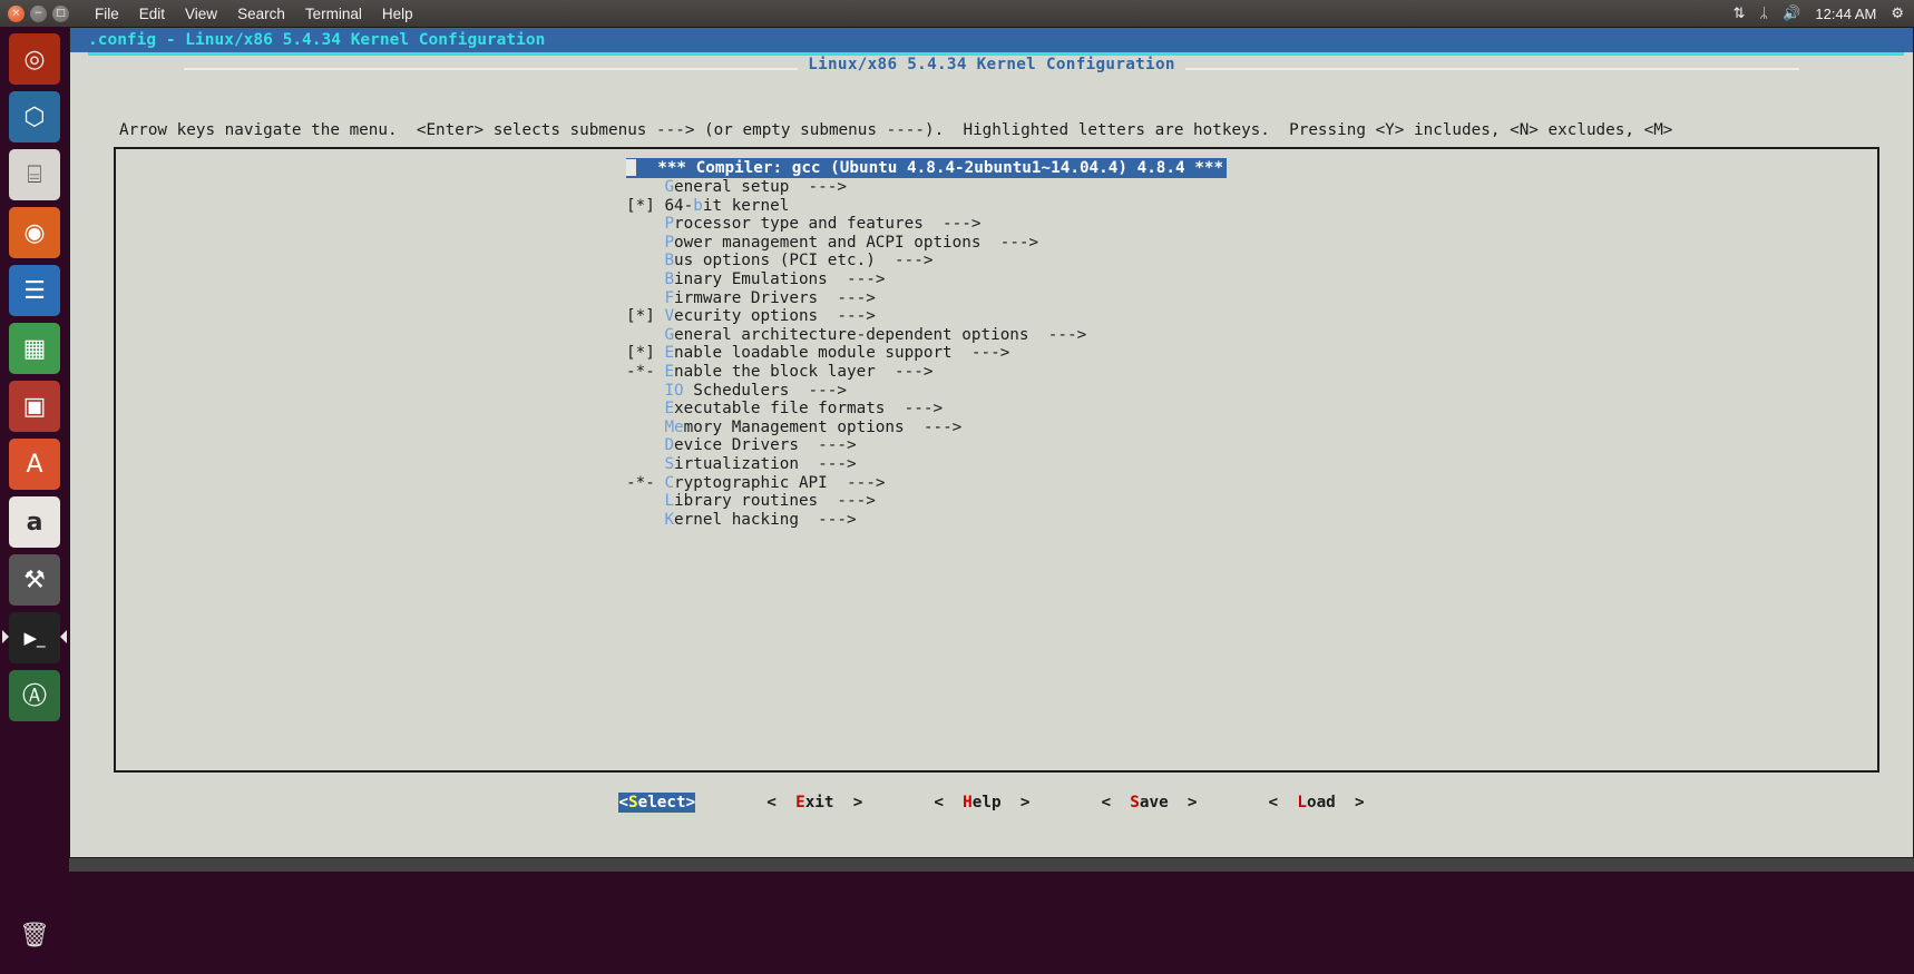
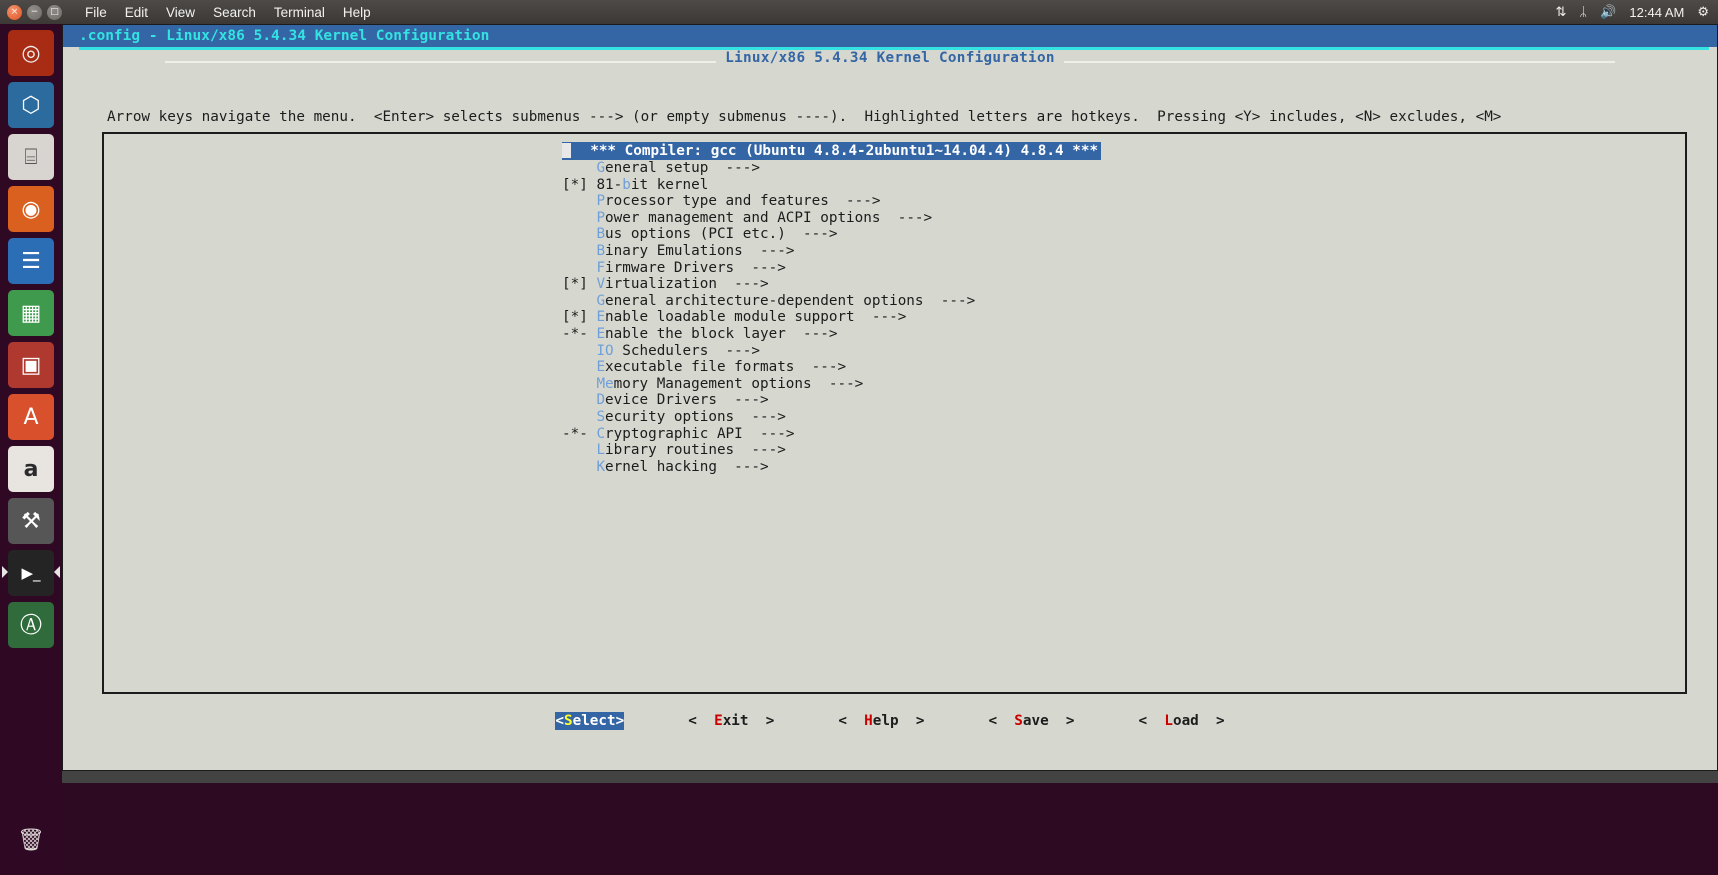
  ×
  −
  □
  File
  Edit
  View
  Search
  Terminal
  Help
  ⇅
  ᛦ
  🔊
  12:44 AM
  ⚙
  ◎
  ⬡
  ⌸
  ◉
  ☰
  ▦
  ▣
  A
  a
  ⚒
  ▶_
  Ⓐ
  🗑
  .config - Linux/x86 5.4.34 Kernel Configuration
  Linux/x86 5.4.34 Kernel Configuration
  Arrow keys navigate the menu. <Enter> selects submenus ---> (or empty submenus ----). Highlighted letters are hotkeys. Pressing <Y> includes, <N> excludes, <M>
  *** Compiler: gcc (Ubuntu 4.8.4-2ubuntu1~14.04.4) 4.8.4 ***
  General setup --->
- [*] 64-bit kernel
+ [*] 81-bit kernel
  Processor type and features --->
  Power management and ACPI options --->
  Bus options (PCI etc.) --->
  Binary Emulations --->
  Firmware Drivers --->
- [*] Vecurity options --->
+ [*] Virtualization --->
  General architecture-dependent options --->
  [*] Enable loadable module support --->
  -*- Enable the block layer --->
  IO Schedulers --->
  Executable file formats --->
  Memory Management options --->
  Device Drivers --->
- Sirtualization --->
+ Security options --->
  -*- Cryptographic API --->
  Library routines --->
  Kernel hacking --->
  <Select>
  < Exit >
  < Help >
  < Save >
  < Load >
